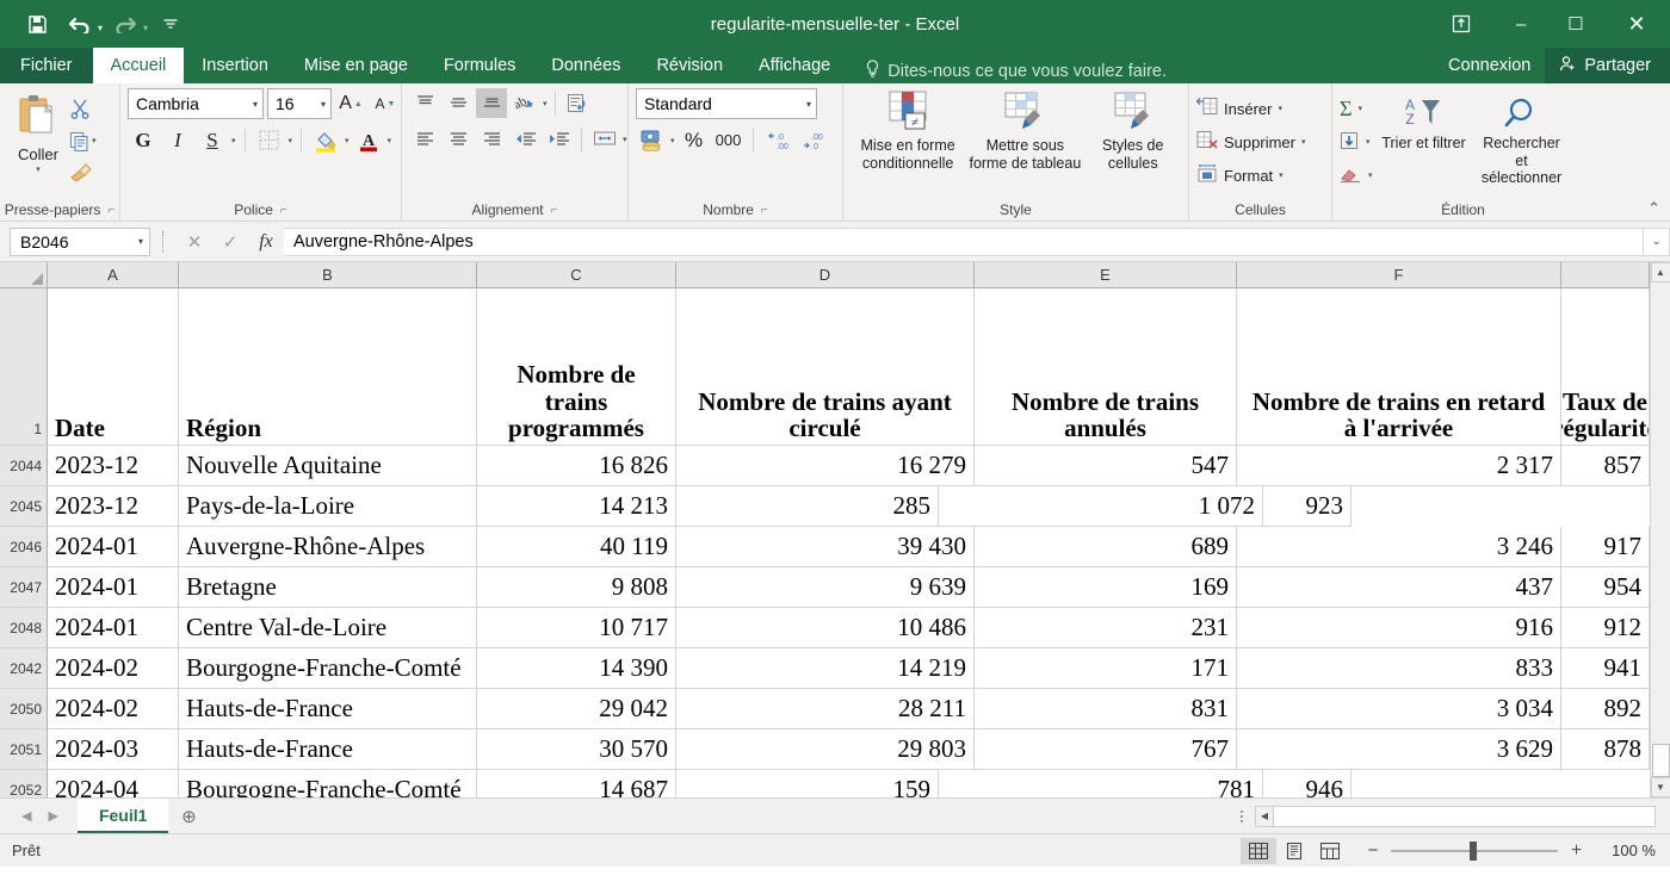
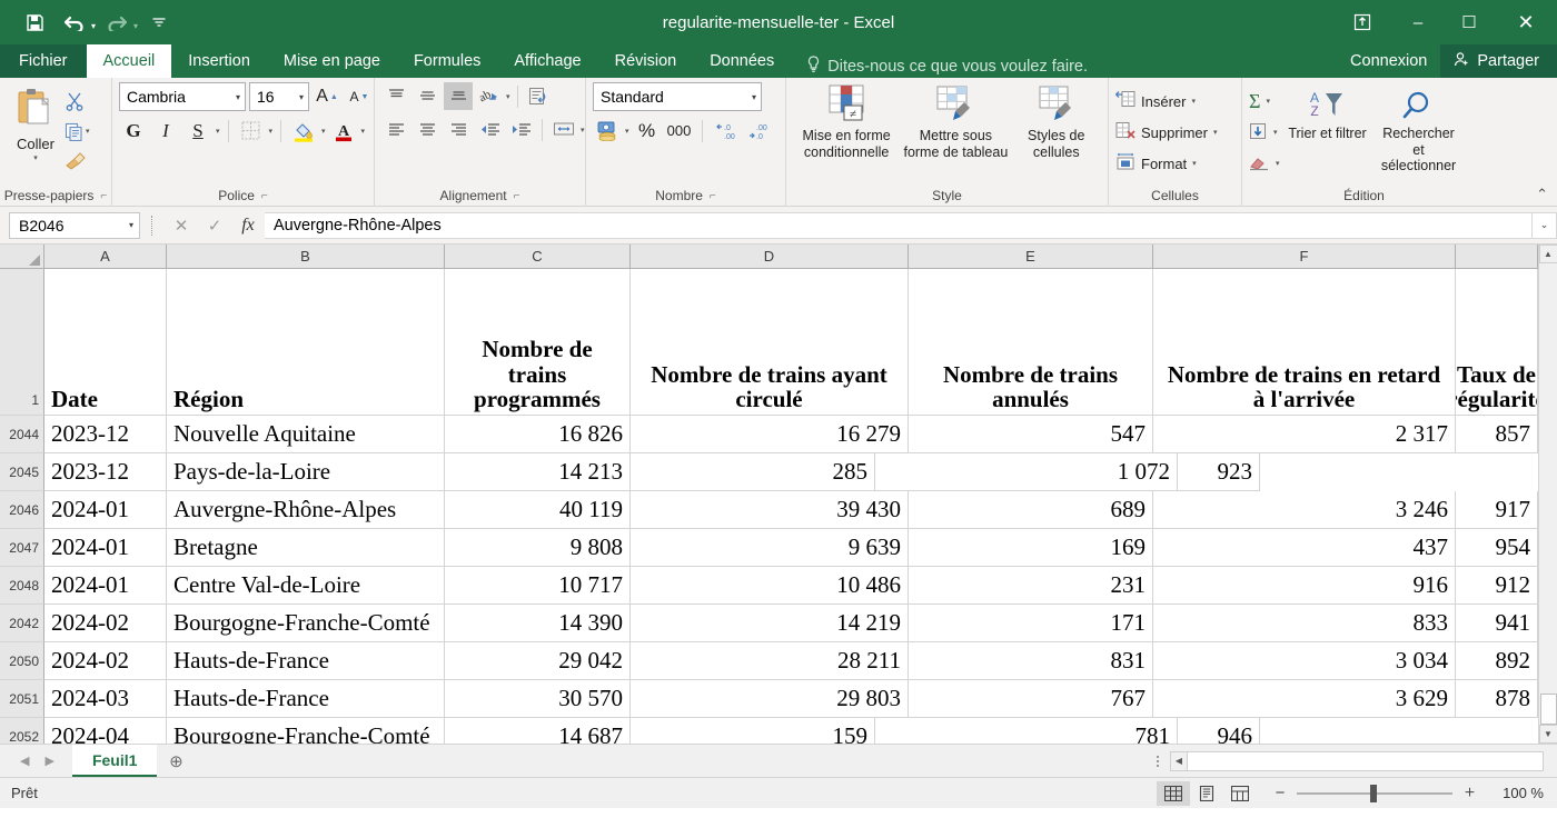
  ▾
  ▾
  regularite-mensuelle-ter - Excel
  –
  ☐
  ✕
  Fichier
  Accueil
  Insertion
  Mise en page
  Formules
- Données
+ Affichage
  Révision
- Affichage
+ Données
  Dites-nous ce que vous voulez faire.
  Connexion
  Partager
  Coller
  Presse-papiers
  ⌐
  Cambria
  ▾
  16
  ▾
  A
  A
  G
  I
  S
  A
  Police
  ⌐
  Alignement
  ⌐
  Standard
  ▾
  %
  000
  Nombre
  ⌐
  ≠
  Mise en forme conditionnelle
  Mettre sous forme de tableau
  Styles de cellules
  Style
  Insérer
  Supprimer
  Format
  Cellules
  Σ
  A
  Z
  Trier et filtrer
  Rechercher et sélectionner
  Édition
  ⌃
  B2046
  ▾
  ✕
  ✓
  fx
  Auvergne-Rhône-Alpes
  ⌄
  A
  B
  C
  D
  E
  F
  1
  2044
  2045
  2046
  2047
  2048
  2042
  2050
  2051
  2052
  Date
  Région
  Nombre de trains programmés
  Nombre de trains ayant circulé
  Nombre de trains annulés
  Nombre de trains en retard à l'arrivée
  Taux de égularit
  2023-12
  Nouvelle Aquitaine
  16 826
  16 279
  547
  2 317
  857
  2023-12
  Pays-de-la-Loire
  14 213
  285
  1 072
  923
  2024-01
  Auvergne-Rhône-Alpes
  40 119
  39 430
  689
  3 246
  917
  2024-01
  Bretagne
  9 808
  9 639
  169
  437
  954
  2024-01
  Centre Val-de-Loire
  10 717
  10 486
  231
  916
  912
  2024-02
  Bourgogne-Franche-Comté
  14 390
  14 219
  171
  833
  941
  2024-02
  Hauts-de-France
  29 042
  28 211
  831
  3 034
  892
  2024-03
  Hauts-de-France
  30 570
  29 803
  767
  3 629
  878
  2024-04
  Bourgogne-Franche-Comté
  14 687
  159
  781
  946
  ▲
  ▼
  ◀
  ▶
  Feuil1
  ⊕
  ◀
  Prêt
  −
  ＋
  100 %
